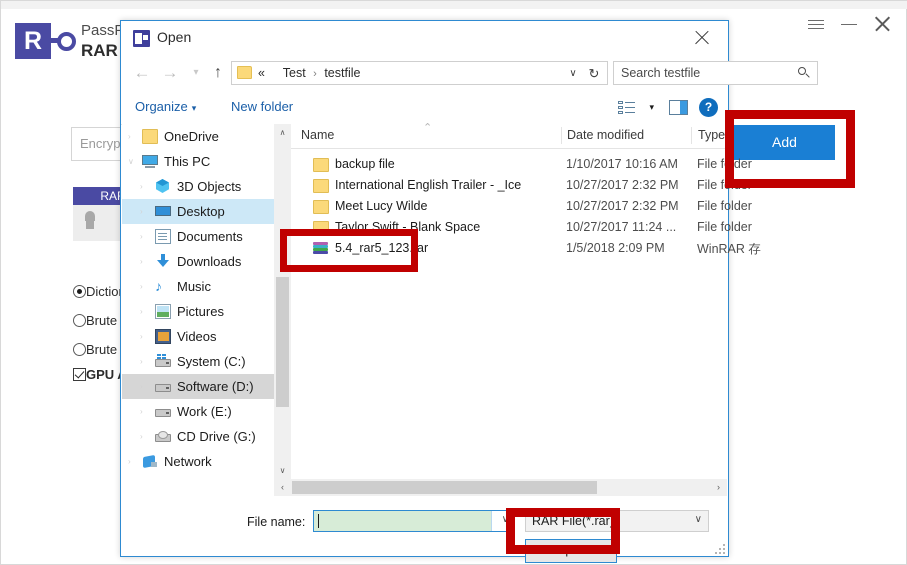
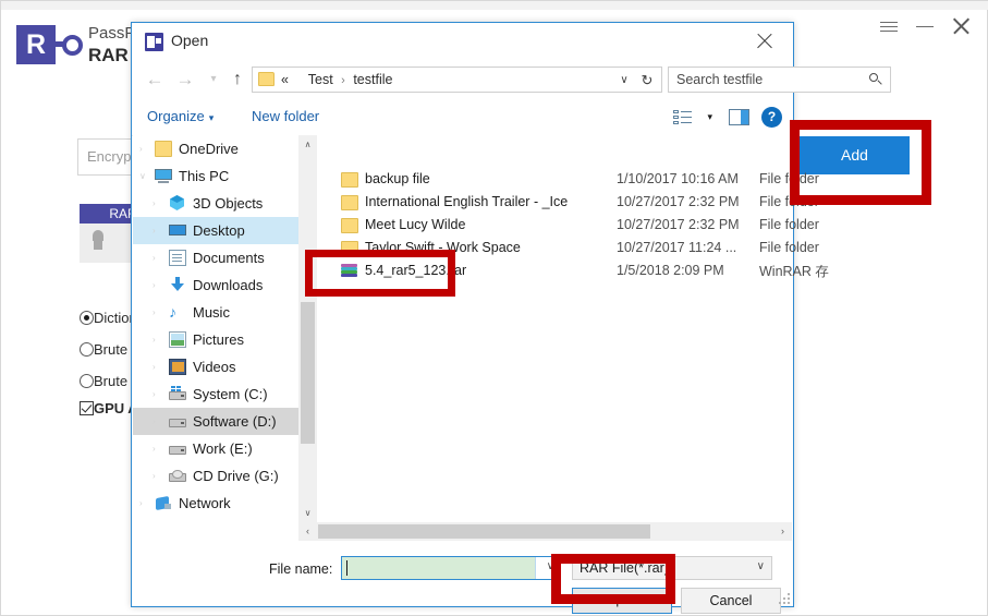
  R
  RAR
  Add
  Open
  ←
  →
  ▾
  ↑
  « Test › testfile
  ∨
  ↻
  Search testfile
  Organize ▾
  New folder
  ▾
  ?
  ›
  OneDrive
  ∨
  This PC
  ›
  3D Objects
  ›
  Desktop
  ›
  Documents
  ›
  Downloads
  ›
  ♪
  Music
  ›
  Pictures
  ›
  Videos
  ›
  System (C:)
  Software (D:)
  ›
  Work (E:)
  ›
  CD Drive (G:)
  ›
  Network
  ∧
  ∨
- Name
- ⌃
- Date modified
- Type
  backup file
  1/10/2017 10:16 AM
  File folder
  International English Trailer - _Ice
  10/27/2017 2:32 PM
  File folder
  Meet Lucy Wilde
  10/27/2017 2:32 PM
  File folder
- Taylor Swift - Blank Space
+ Taylor Swift - Work Space
  10/27/2017 11:24 ...
  File folder
  5.4_rar5_123.rar
  1/5/2018 2:09 PM
  WinRAR 存
  ‹
  ›
  File name:
  ∨
  RAR File(*.rar)
  ∨
  Open
+ Cancel
